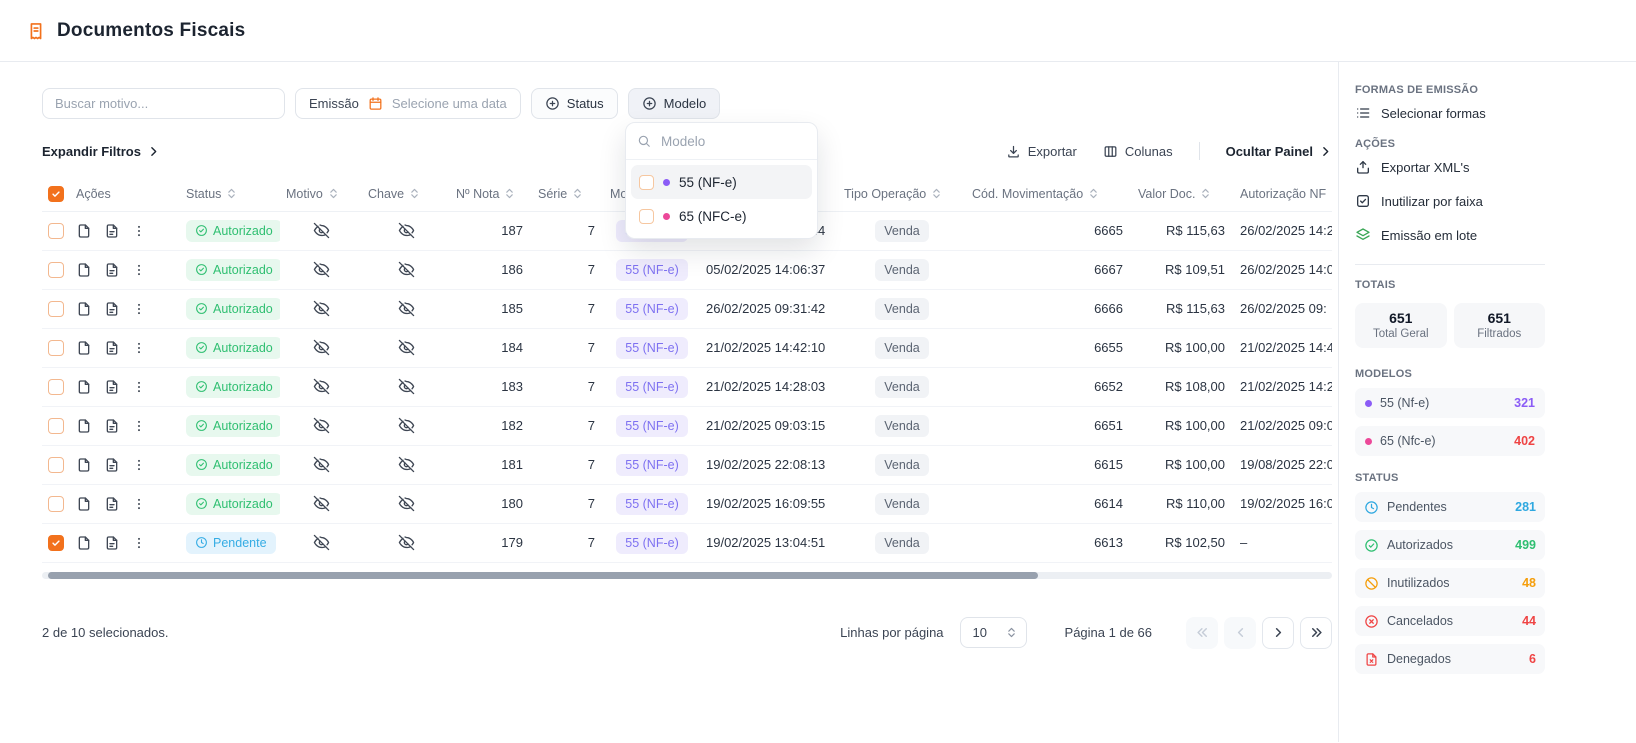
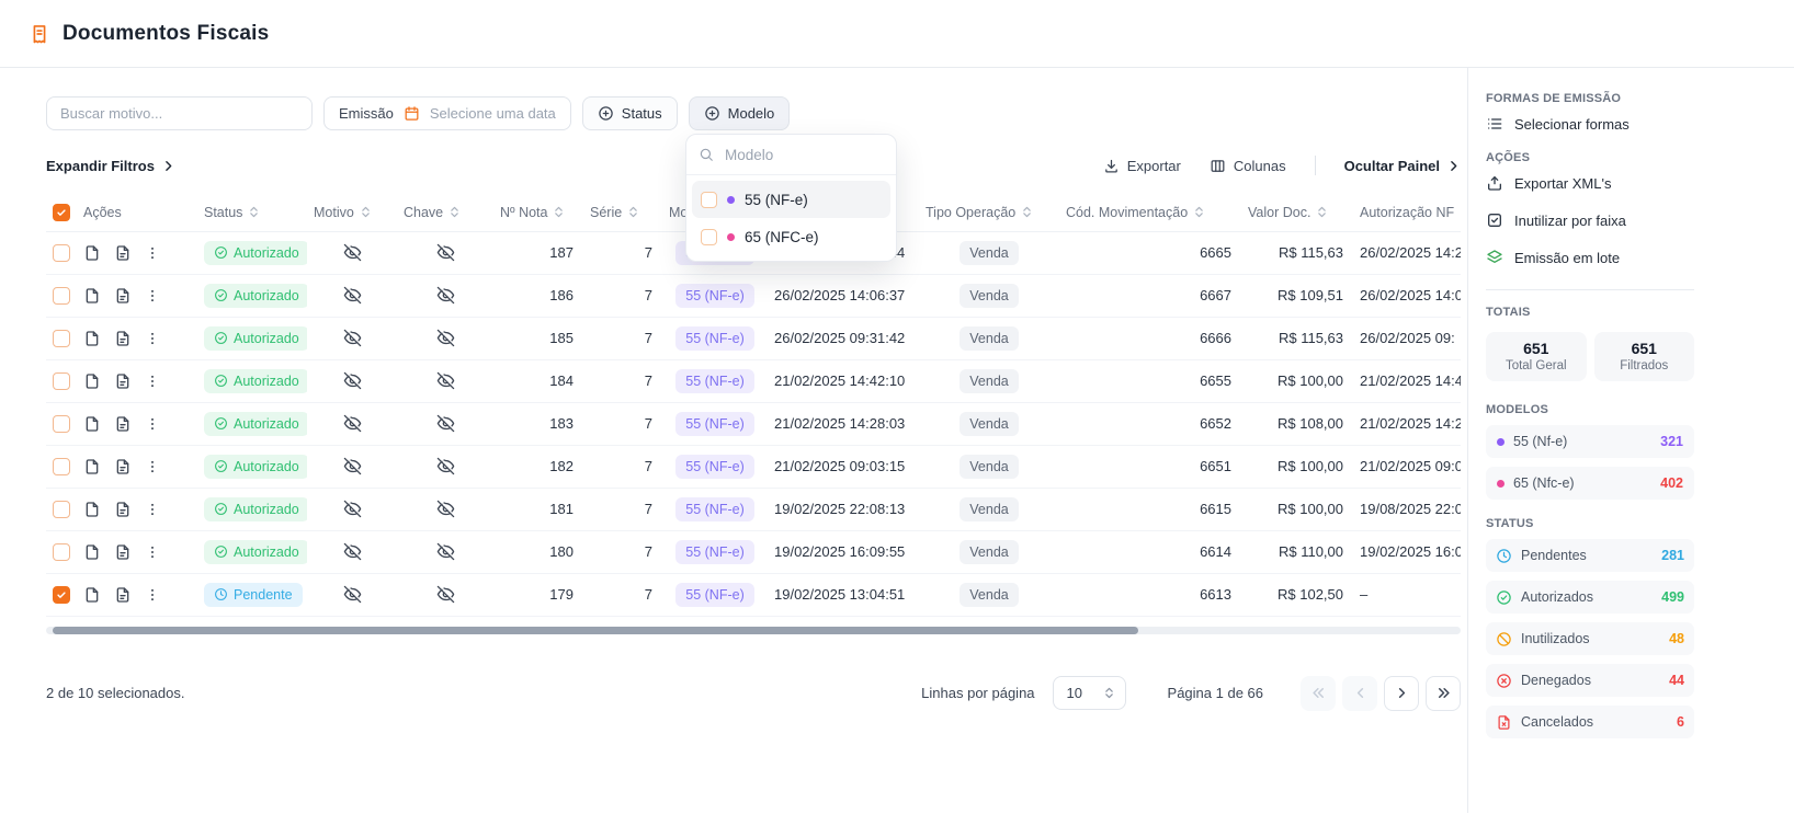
  Documentos Fiscais
  Buscar motivo...
  Emissão
  Selecione uma data
  Status
  Modelo
  Expandir Filtros
  Exportar
  Colunas
  Ocultar Painel
  	Ações	Status	Motivo	Chave	Nº Nota	Série	Mo		Tipo Operação	Cód. Movimentação	Valor Doc.	Autorização NF
- 		Autorizado			186	7	55 (NF-e)	05/02/2025 14:06:37	Venda	6667	R$ 109,51	26/02/2025 14:0
+ 		Autorizado			186	7	55 (NF-e)	26/02/2025 14:06:37	Venda	6667	R$ 109,51	26/02/2025 14:0
  		Autorizado			185	7	55 (NF-e)	26/02/2025 09:31:42	Venda	6666	R$ 115,63	26/02/2025 09:
  		Autorizado			184	7	55 (NF-e)	21/02/2025 14:42:10	Venda	6655	R$ 100,00	21/02/2025 14:4
  		Autorizado			183	7	55 (NF-e)	21/02/2025 14:28:03	Venda	6652	R$ 108,00	21/02/2025 14:2
  		Autorizado			182	7	55 (NF-e)	21/02/2025 09:03:15	Venda	6651	R$ 100,00	21/02/2025 09:0
  		Autorizado			181	7	55 (NF-e)	19/02/2025 22:08:13	Venda	6615	R$ 100,00	19/08/2025 22:0
  		Autorizado			180	7	55 (NF-e)	19/02/2025 16:09:55	Venda	6614	R$ 110,00	19/02/2025 16:0
  		Pendente			179	7	55 (NF-e)	19/02/2025 13:04:51	Venda	6613	R$ 102,50	–
  2 de 10 selecionados.
  Linhas por página
  10
  Página 1 de 66
  Modelo
  55 (NF-e)
  65 (NFC-e)
  FORMAS DE EMISSÃO
  Selecionar formas
  AÇÕES
  Exportar XML's
  Inutilizar por faixa
  Emissão em lote
  TOTAIS
  651
  Total Geral
  651
  Filtrados
  MODELOS
  55 (Nf-e)
  321
  65 (Nfc-e)
  402
  STATUS
  Pendentes
  281
  Autorizados
  499
  Inutilizados
  48
- Cancelados
+ Denegados
  44
- Denegados
+ Cancelados
  6
